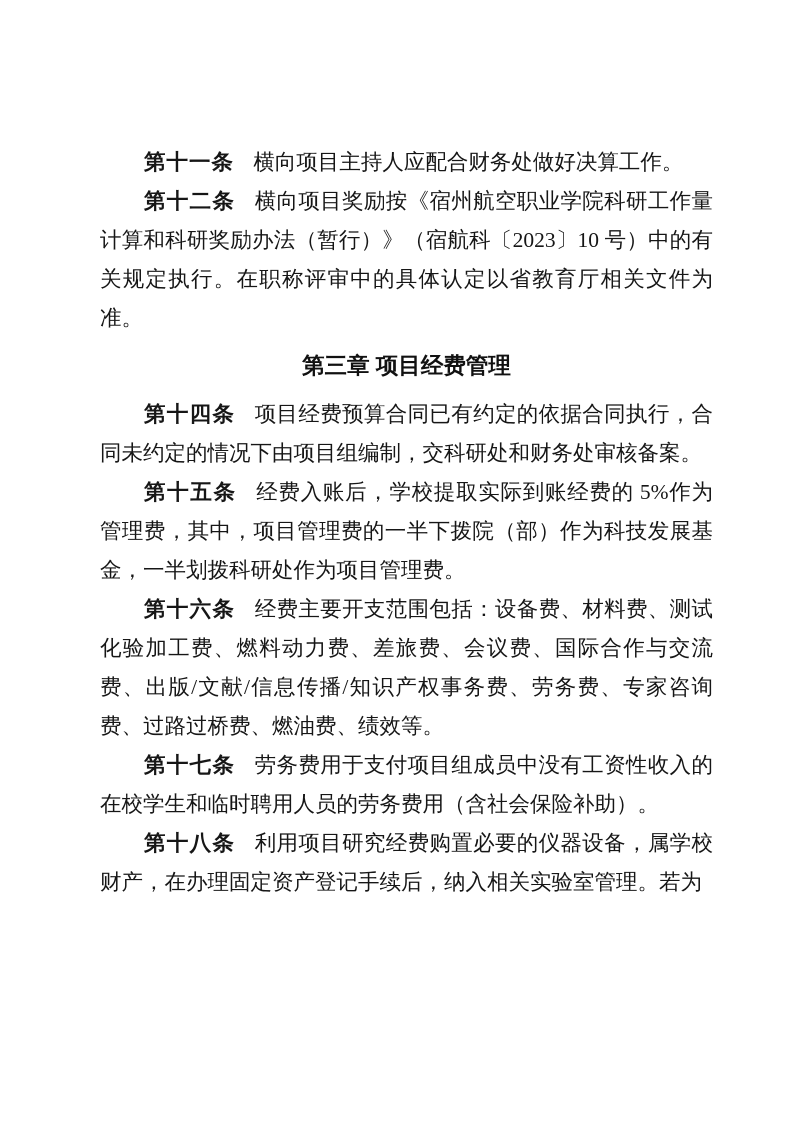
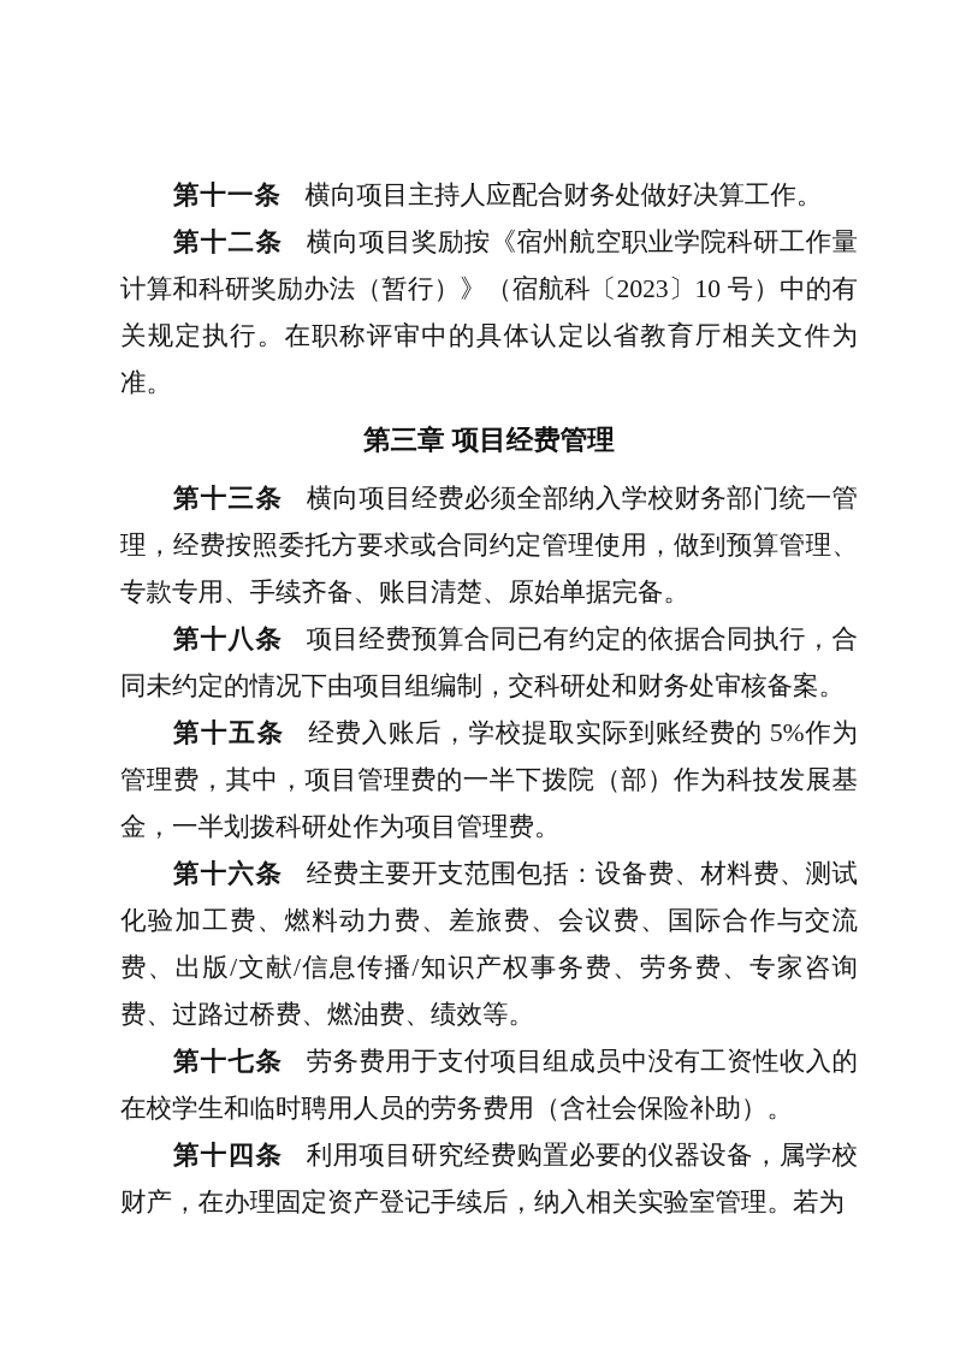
  第十一条 横向项目主持人应配合财务处做好决算工作。
  第十二条 横向项目奖励按《宿州航空职业学院科研工作量计算和科研奖励办法（暂行）》（宿航科〔2023〕10 号）中的有关规定执行。在职称评审中的具体认定以省教育厅相关文件为准。
  第三章 项目经费管理
+ 第十三条 横向项目经费必须全部纳入学校财务部门统一管理，经费按照委托方要求或合同约定管理使用，做到预算管理、专款专用、手续齐备、账目清楚、原始单据完备。
- 第十四条 项目经费预算合同已有约定的依据合同执行，合同未约定的情况下由项目组编制，交科研处和财务处审核备案。
+ 第十八条 项目经费预算合同已有约定的依据合同执行，合同未约定的情况下由项目组编制，交科研处和财务处审核备案。
  第十五条 经费入账后，学校提取实际到账经费的 5%作为管理费，其中，项目管理费的一半下拨院（部）作为科技发展基金，一半划拨科研处作为项目管理费。
  第十六条 经费主要开支范围包括：设备费、材料费、测试化验加工费、燃料动力费、差旅费、会议费、国际合作与交流费、出版/文献/信息传播/知识产权事务费、劳务费、专家咨询费、过路过桥费、燃油费、绩效等。
  第十七条 劳务费用于支付项目组成员中没有工资性收入的在校学生和临时聘用人员的劳务费用（含社会保险补助）。
- 第十八条 利用项目研究经费购置必要的仪器设备，属学校财产，在办理固定资产登记手续后，纳入相关实验室管理。若为
+ 第十四条 利用项目研究经费购置必要的仪器设备，属学校财产，在办理固定资产登记手续后，纳入相关实验室管理。若为
